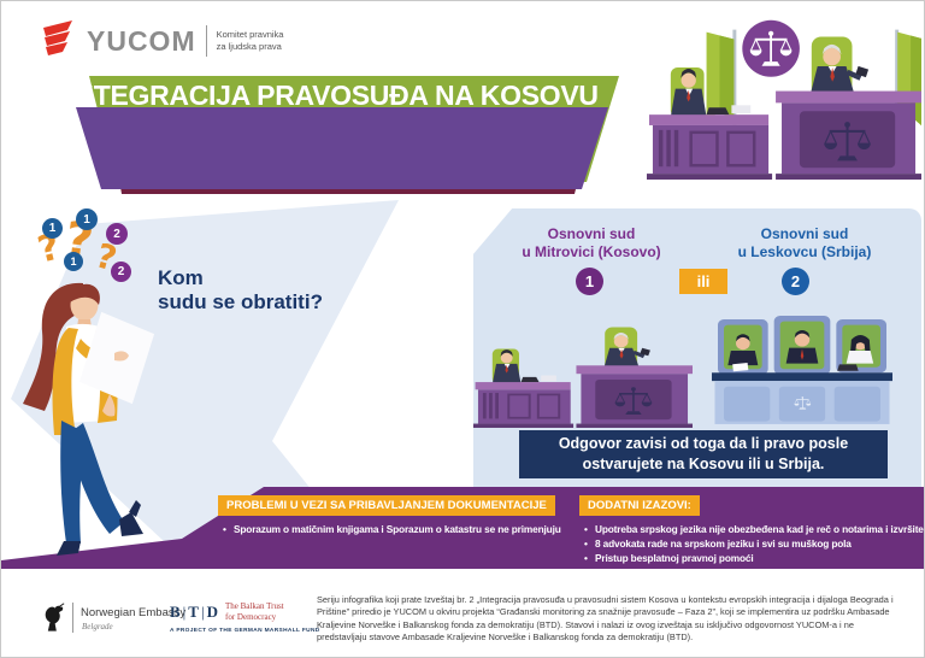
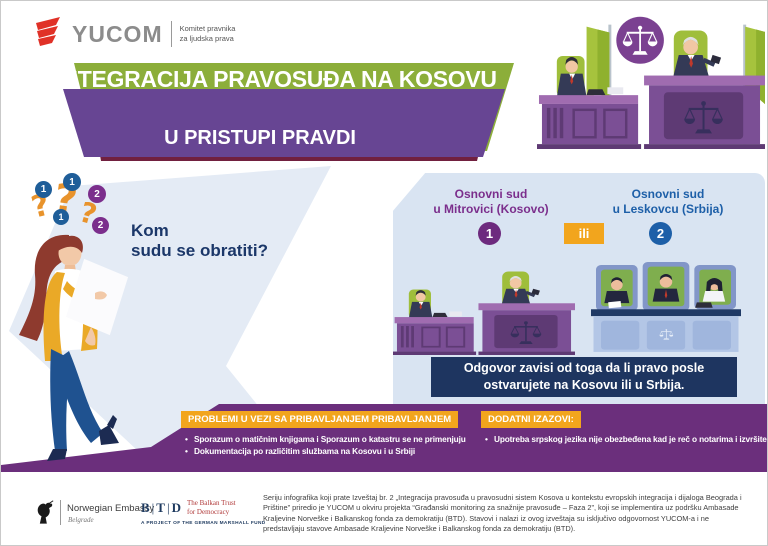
  YUCOM
  Komitet pravnika
  za ljudska prava
  INTEGRACIJA PRAVOSUĐA NA KOSOVU
+ U PRISTUPI PRAVDI
  1
  1
  1
  2
  2
  Kom
  sudu se obratiti?
  Osnovni sud
  u Mitrovici (Kosovo)
  Osnovni sud
  u Leskovcu (Srbija)
  1
  ili
  2
  Odgovor zavisi od toga da li pravo posle
  ostvarujete na Kosovu ili u Srbija.
- PROBLEMI U VEZI SA PRIBAVLJANJEM DOKUMENTACIJE
+ PROBLEMI U VEZI SA PRIBAVLJANJEM PRIBAVLJANJEM
  Sporazum o matičnim knjigama i Sporazum o katastru se ne primenjuju
+ Dokumentacija po različitim službama na Kosovu i u Srbiji
  DODATNI IZAZOVI:
  Upotreba srpskog jezika nije obezbeđena kad je reč o notarima i izvršite
- 8 advokata rade na srpskom jeziku i svi su muškog pola
- Pristup besplatnoj pravnoj pomoći
  Norwegian Embassy
  Belgrade
  B | T | D
  The Balkan Trust
  for Democracy
  Seriju infografika koji prate Izveštaj br. 2 „Integracija pravosuđa u pravosudni sistem Kosova u kontekstu evropskih integracija i dijaloga Beograda i Prištine” priredio je YUCOM u okviru projekta “Građanski monitoring za snažnije pravosuđe – Faza 2”, koji se implementira uz podršku Ambasade Kraljevine Norveške i Balkanskog fonda za demokratiju (BTD). Stavovi i nalazi iz ovog izveštaja su isključivo odgovornost YUCOM-a i ne predstavljaju stavove Ambasade Kraljevine Norveške i Balkanskog fonda za demokratiju (BTD).
